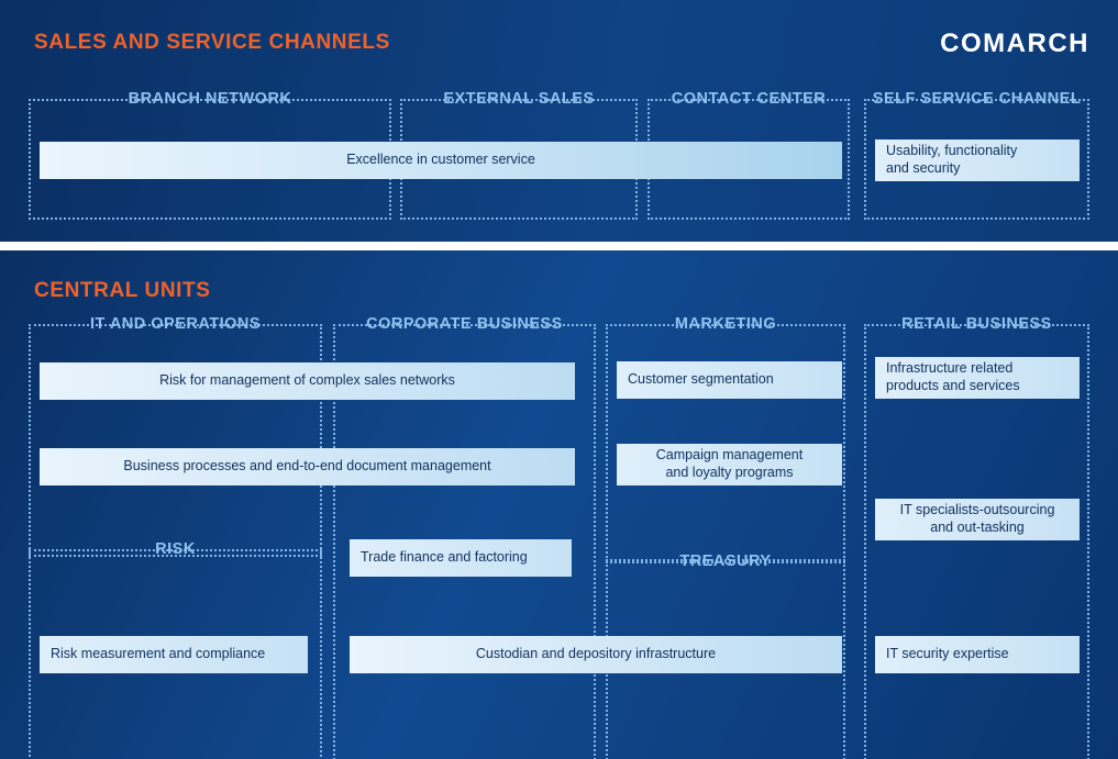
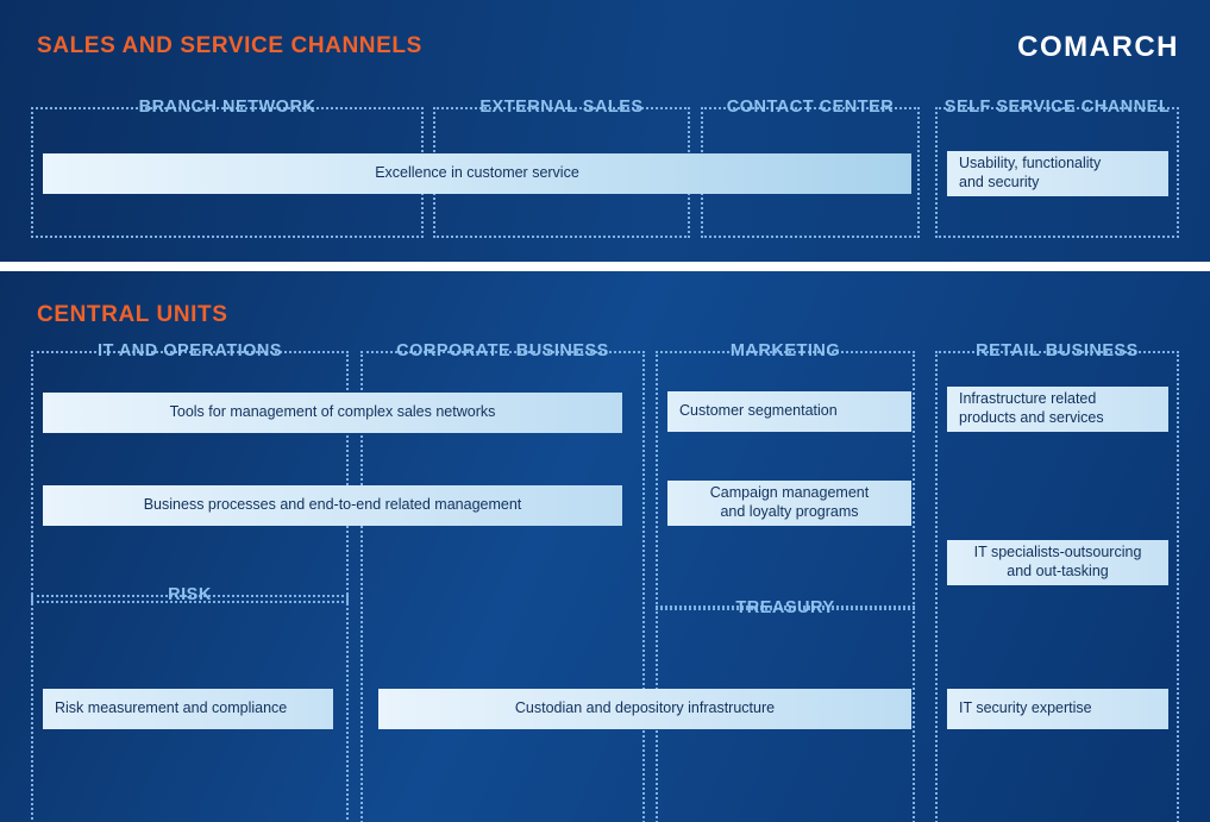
  SALES AND SERVICE CHANNELS
  COMARCH
  BRANCH NETWORK
  EXTERNAL SALES
  CONTACT CENTER
  SELF SERVICE CHANNEL
  Excellence in customer service
  Usability, functionality
  and security
  CENTRAL UNITS
  IT AND OPERATIONS
  CORPORATE BUSINESS
  MARKETING
  RETAIL BUSINESS
  RISK
  TREASURY
- Risk for management of complex sales networks
+ Tools for management of complex sales networks
- Business processes and end-to-end document management
+ Business processes and end-to-end related management
  Risk measurement and compliance
- Trade finance and factoring
  Custodian and depository infrastructure
  Customer segmentation
  Campaign management
  and loyalty programs
  Infrastructure related
  products and services
  IT specialists-outsourcing
  and out-tasking
  IT security expertise
